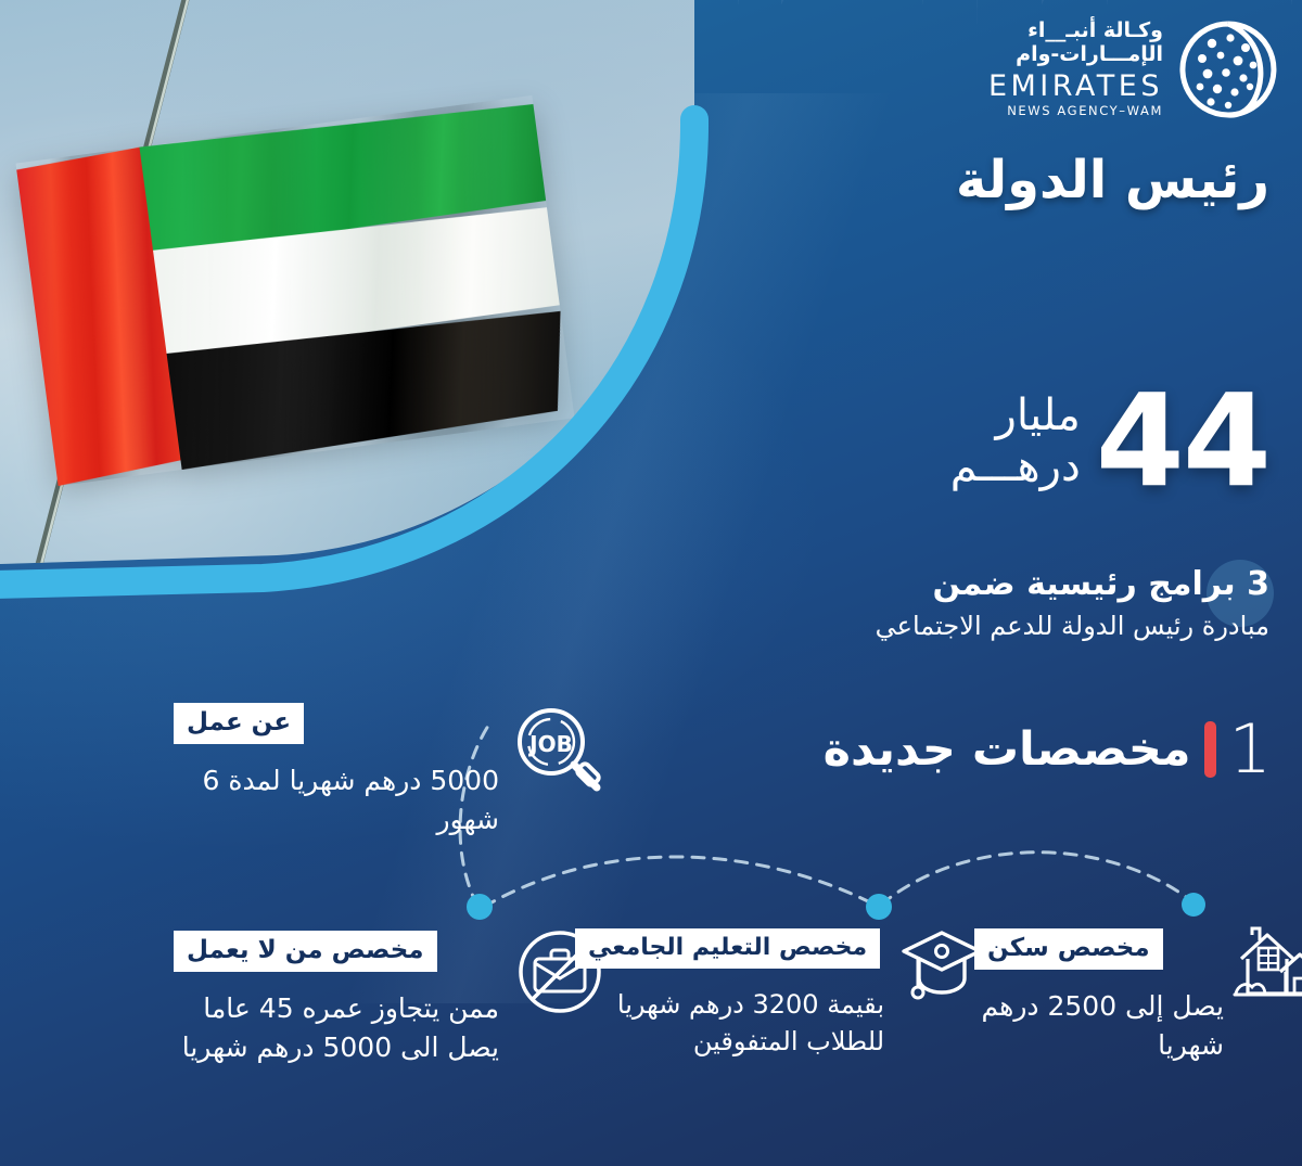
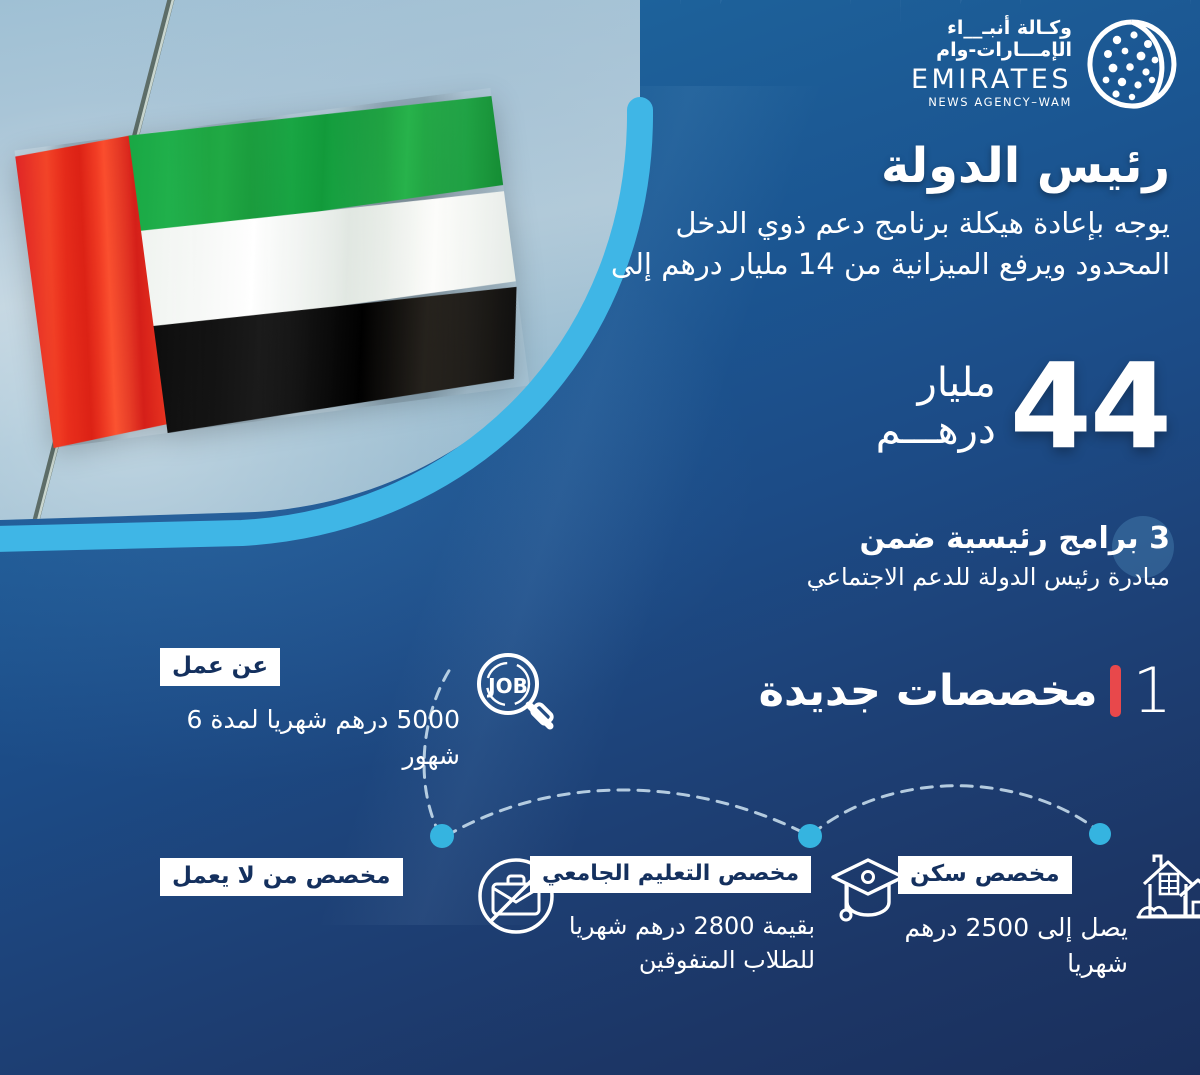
  وكـالة أنبـ__اء
  الإمـــارات-وام
  EMIRATES
  NEWS AGENCY–WAM
  رئيس الدولة
+ يوجه بإعادة هيكلة برنامج دعم ذوي الدخل المحدود ويرفع الميزانية من 14 مليار درهم إلى
  44
  مليار
  درهـــم
  3 برامج رئيسية ضمن
  مبادرة رئيس الدولة للدعم الاجتماعي
  1
  مخصصات جديدة
  عن عمل
  5000 درهم شهريا لمدة 6 شهور
  JOB
  مخصص من لا يعمل
- ممن يتجاوز عمره 45 عاما يصل الى 5000 درهم شهريا
  مخصص التعليم الجامعي
- بقيمة 3200 درهم شهريا للطلاب المتفوقين
+ بقيمة 2800 درهم شهريا للطلاب المتفوقين
  مخصص سكن
  يصل إلى 2500 درهم شهريا
